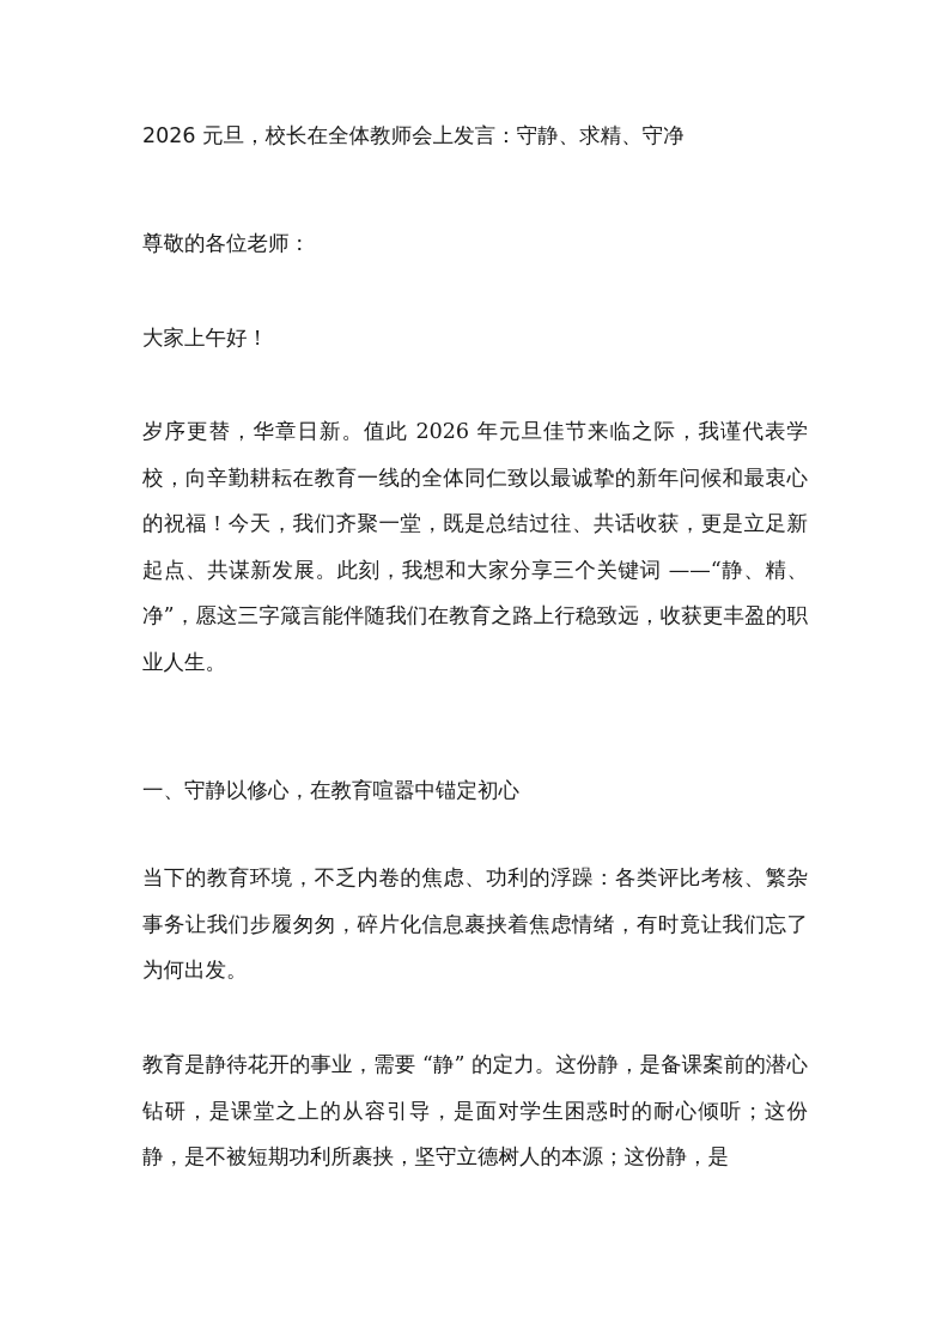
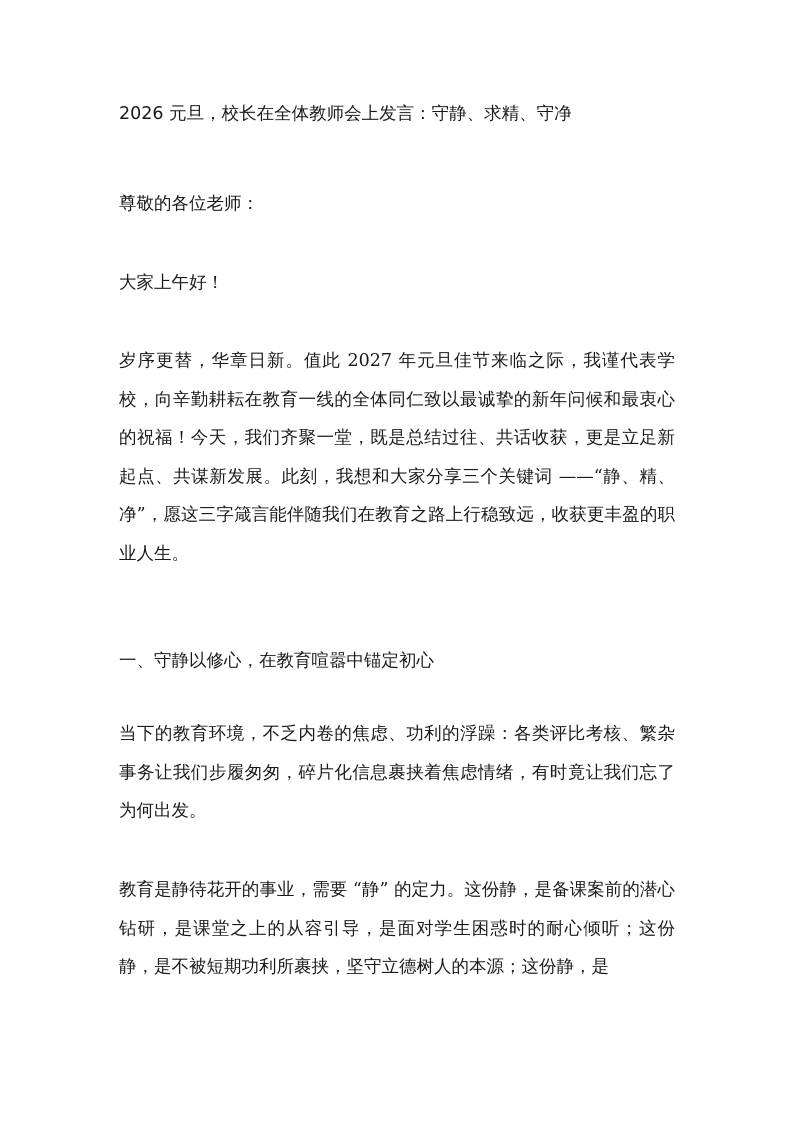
  2026 元旦，校长在全体教师会上发言：守静、求精、守净
  尊敬的各位老师：
  大家上午好！
- 岁序更替，华章日新。值此 2026 年元旦佳节来临之际，我谨代表学校，向辛勤耕耘在教育一线的全体同仁致以最诚挚的新年问候和最衷心的祝福！今天，我们齐聚一堂，既是总结过往、共话收获，更是立足新起点、共谋新发展。此刻，我想和大家分享三个关键词 ——“静、精、净”，愿这三字箴言能伴随我们在教育之路上行稳致远，收获更丰盈的职业人生。
+ 岁序更替，华章日新。值此 2027 年元旦佳节来临之际，我谨代表学校，向辛勤耕耘在教育一线的全体同仁致以最诚挚的新年问候和最衷心的祝福！今天，我们齐聚一堂，既是总结过往、共话收获，更是立足新起点、共谋新发展。此刻，我想和大家分享三个关键词 ——“静、精、净”，愿这三字箴言能伴随我们在教育之路上行稳致远，收获更丰盈的职业人生。
  一、守静以修心，在教育喧嚣中锚定初心
  当下的教育环境，不乏内卷的焦虑、功利的浮躁：各类评比考核、繁杂事务让我们步履匆匆，碎片化信息裹挟着焦虑情绪，有时竟让我们忘了为何出发。
  教育是静待花开的事业，需要 “静” 的定力。这份静，是备课案前的潜心钻研，是课堂之上的从容引导，是面对学生困惑时的耐心倾听；这份静，是不被短期功利所裹挟，坚守立德树人的本源；这份静，是
